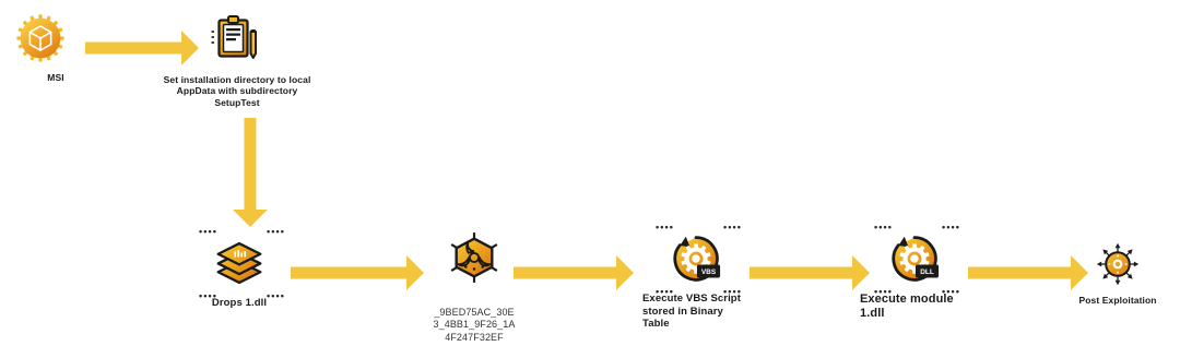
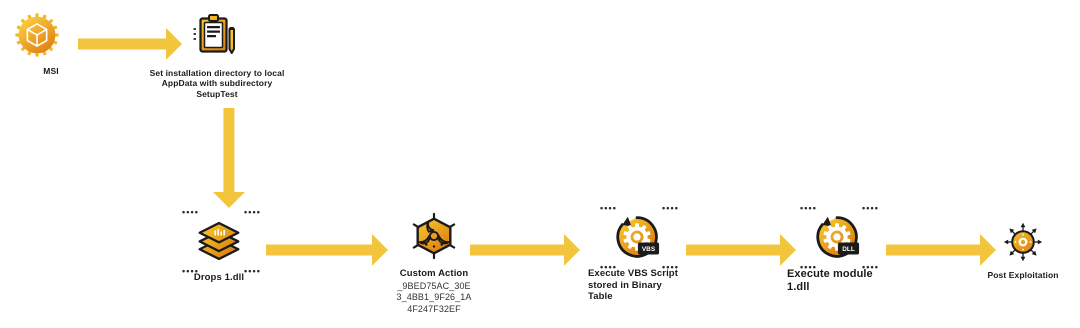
  MSI
  Set installation directory to local
  AppData with subdirectory
  SetupTest
  ••••
  ••••
  ••••
  ••••
  Drops 1.dll
+ Custom Action
  _9BED75AC_30E
  3_4BB1_9F26_1A
  4F247F32EF
  ••••
  ••••
  ••••
  ••••
  Execute VBS Script
  stored in Binary
  Table
  ••••
  ••••
  ••••
  ••••
  Execute module
  1.dll
  Post Exploitation
